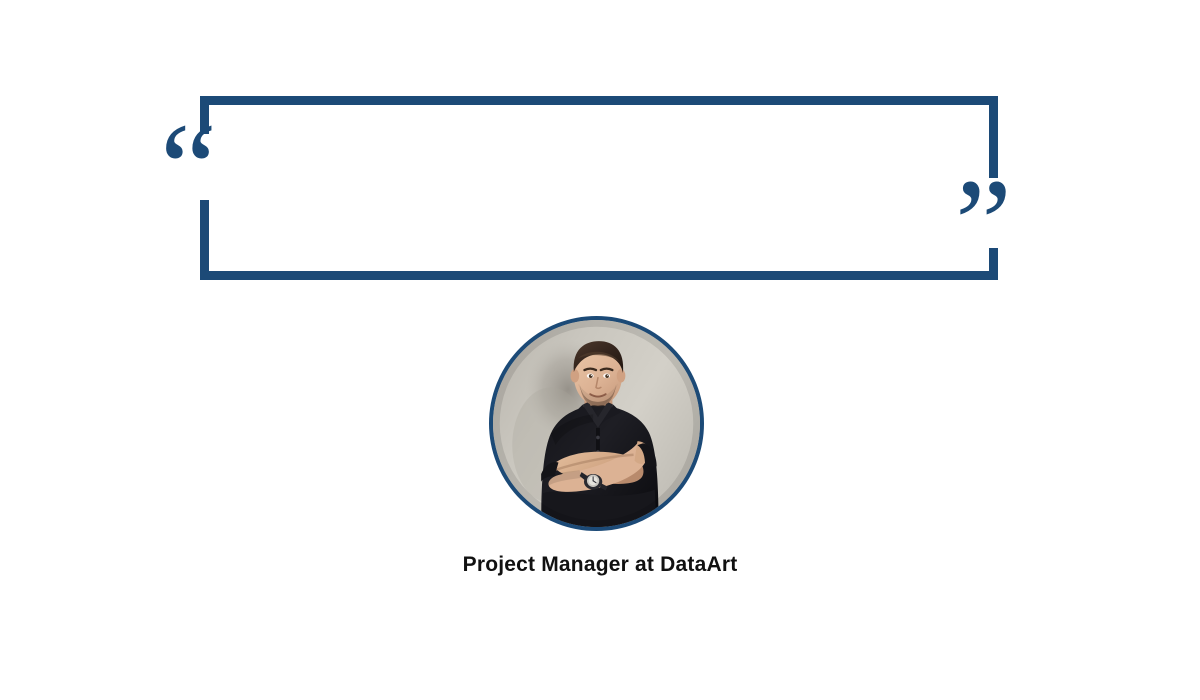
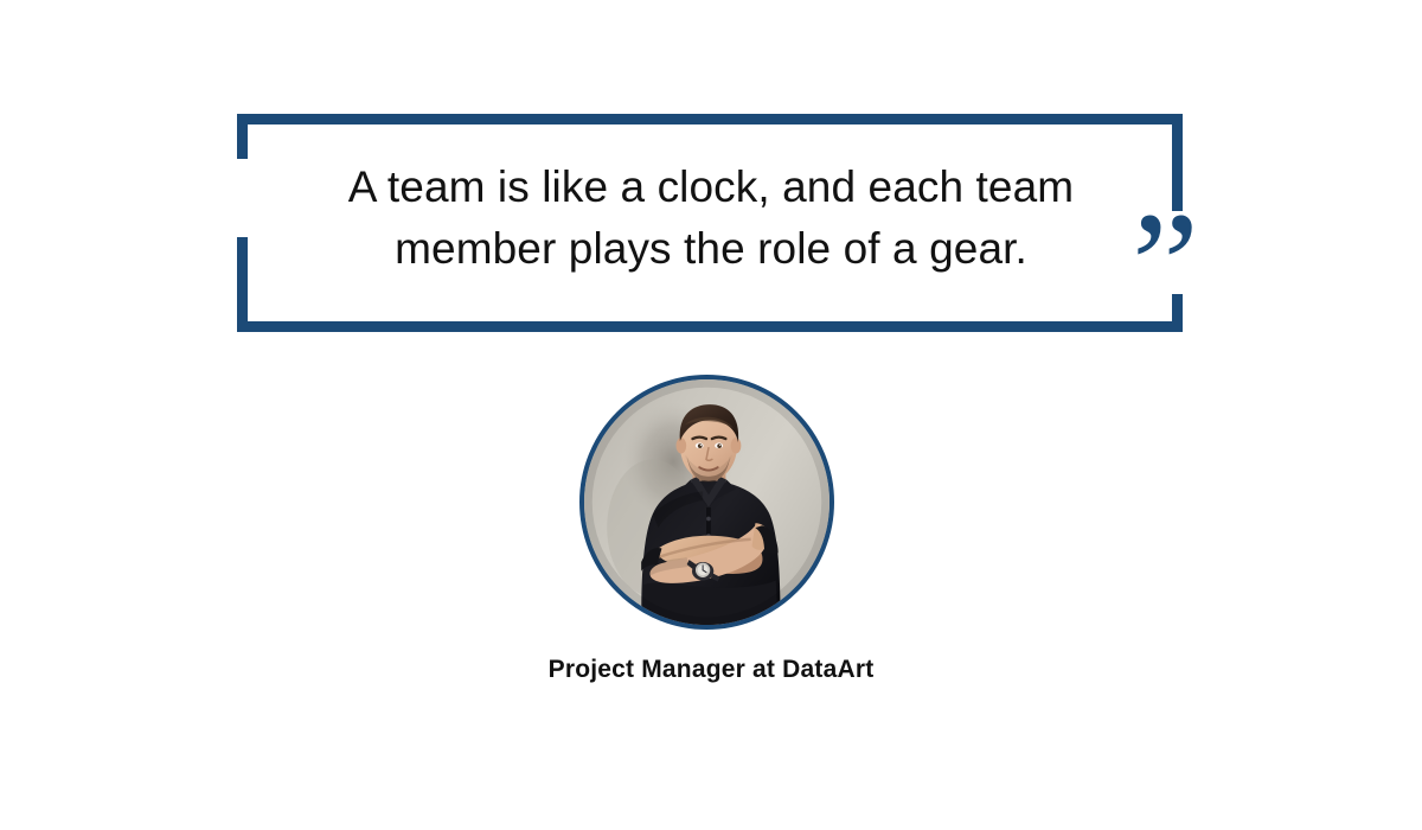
- “
  ”
+ A team is like a clock, and each team
+ member plays the role of a gear.
  Project Manager at DataArt
